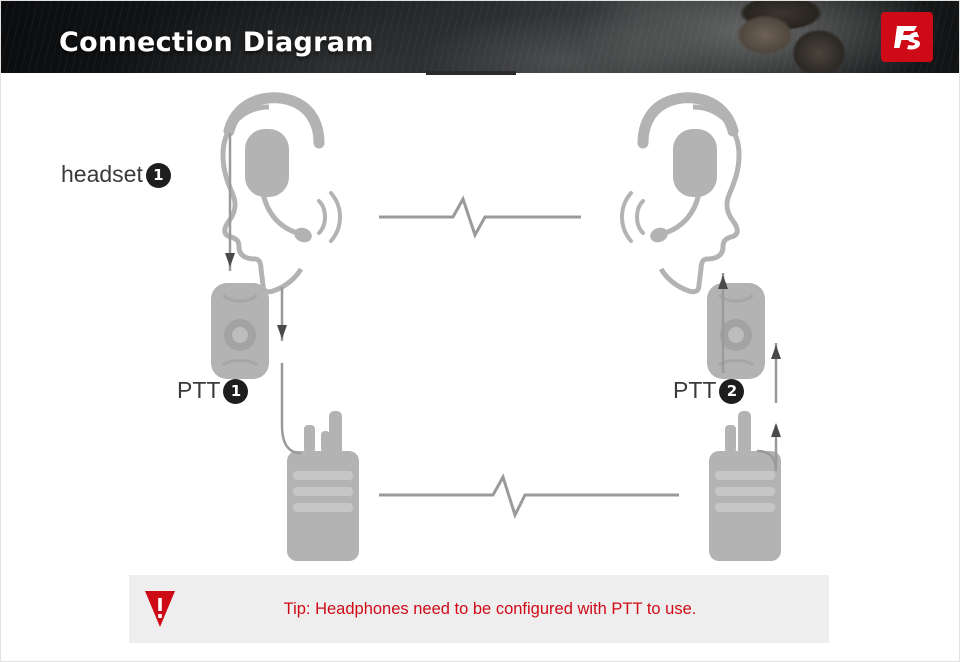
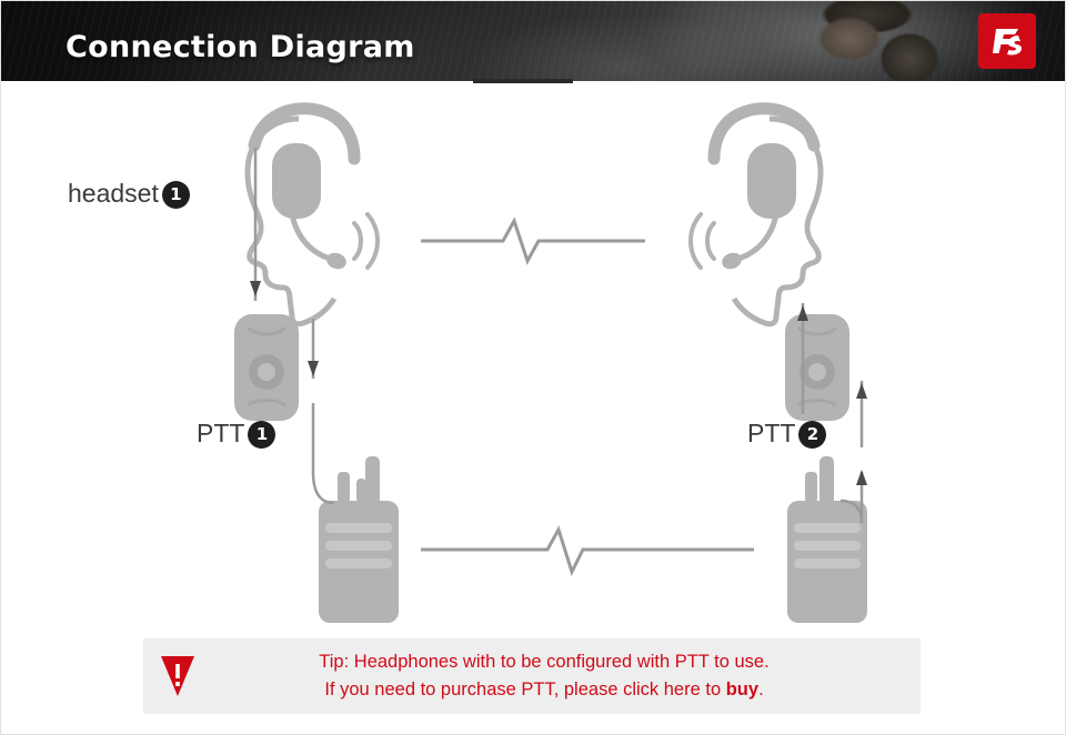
  Connection Diagram
  headset 1
  PTT 1
  PTT 2
- Tip: Headphones need to be configured with PTT to use.
+ Tip: Headphones with to be configured with PTT to use.
+ If you need to purchase PTT, please click here to buy.
